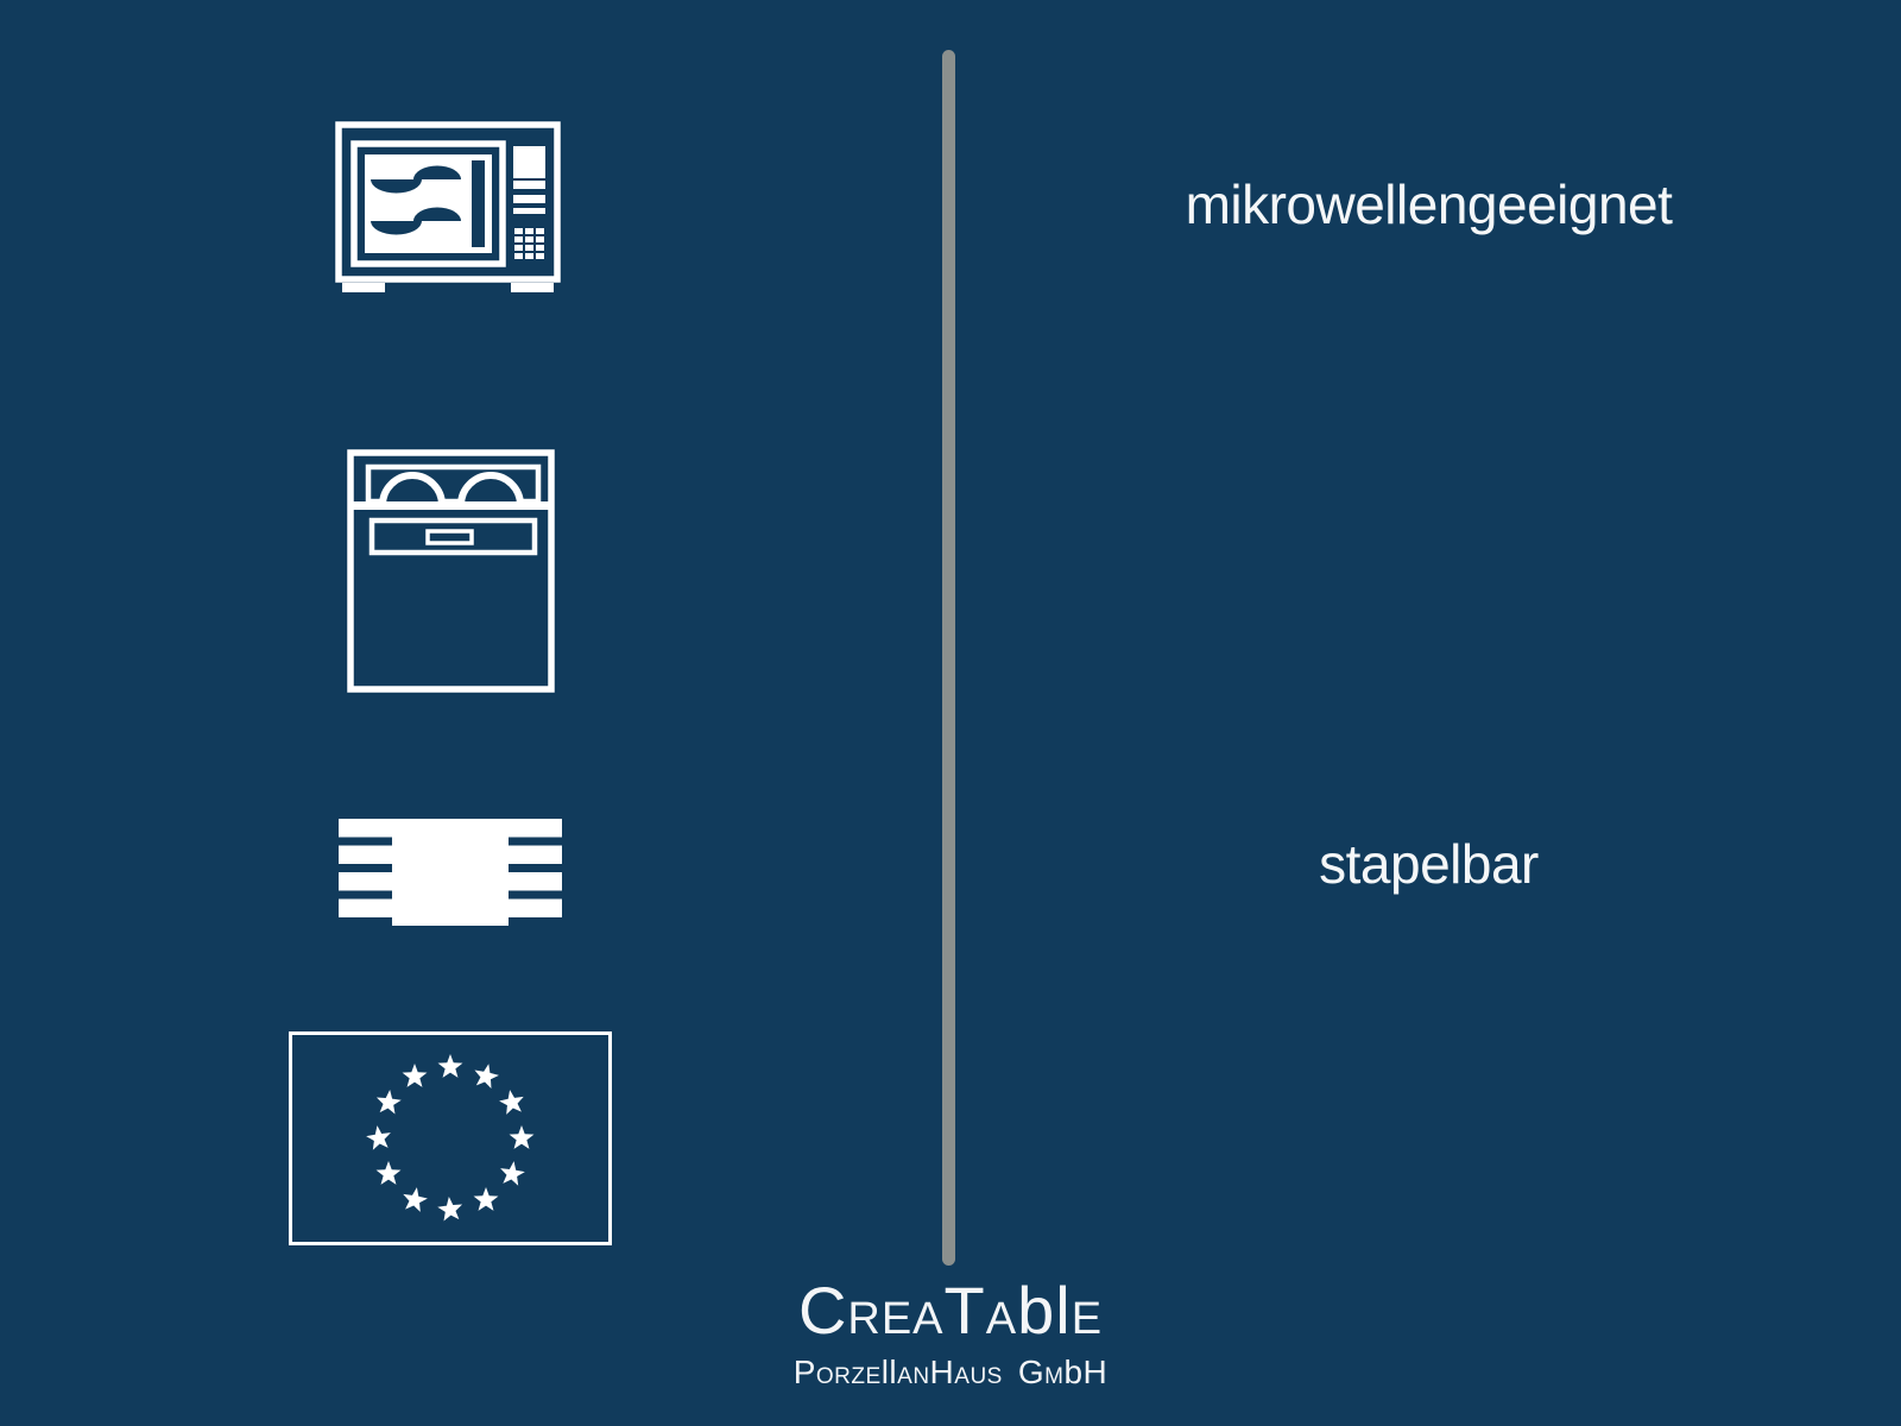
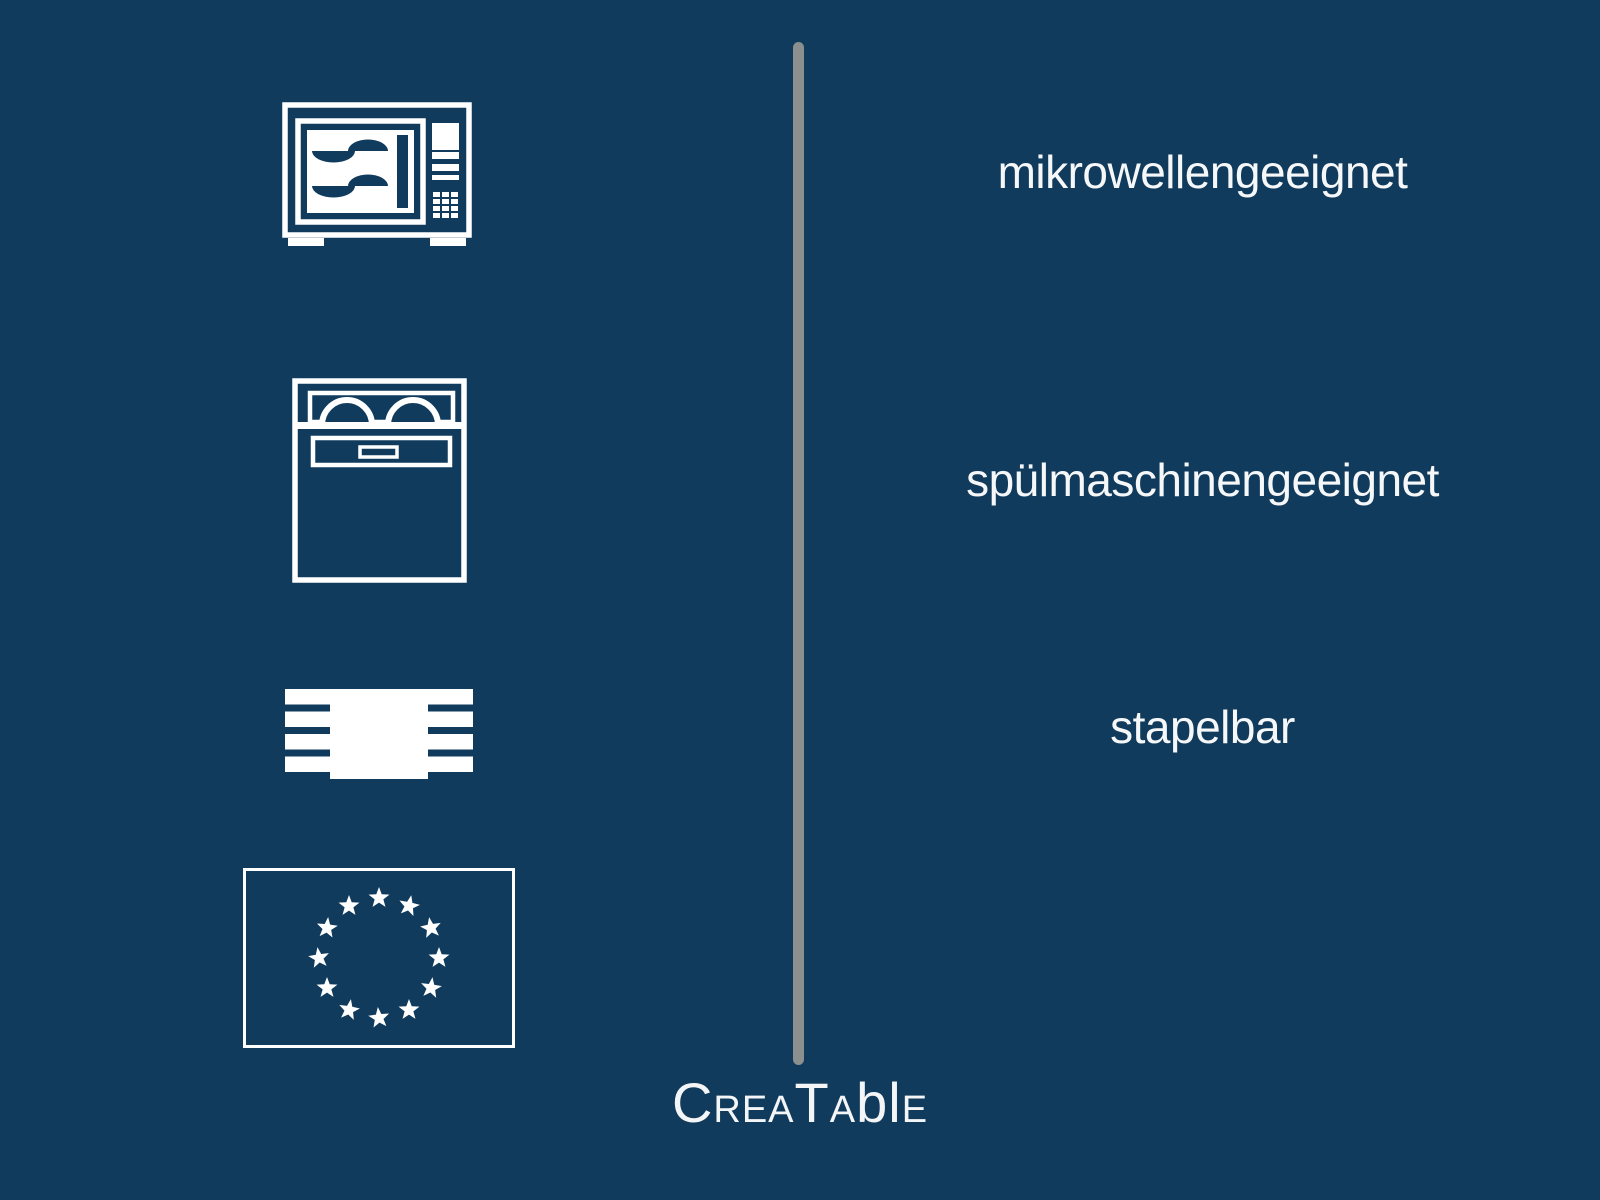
  mikrowellengeeignet
+ spülmaschinengeeignet
  stapelbar
  CREATAblE
- PORZEllANHAUS GMbH
